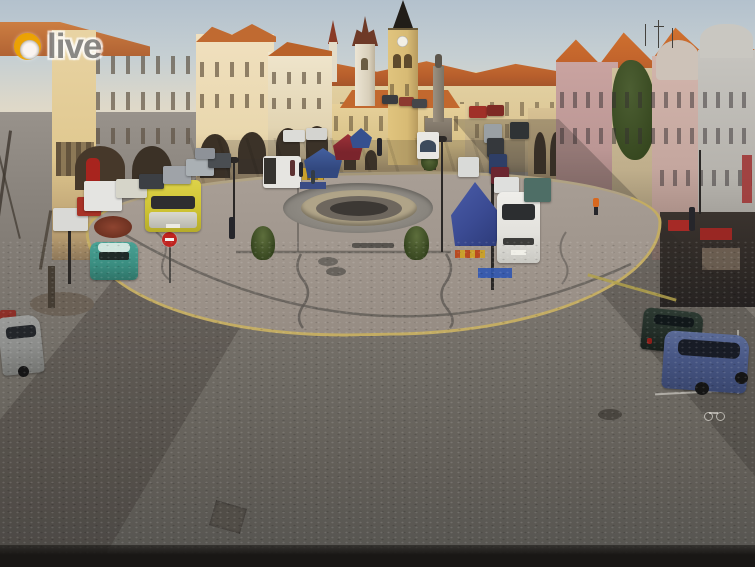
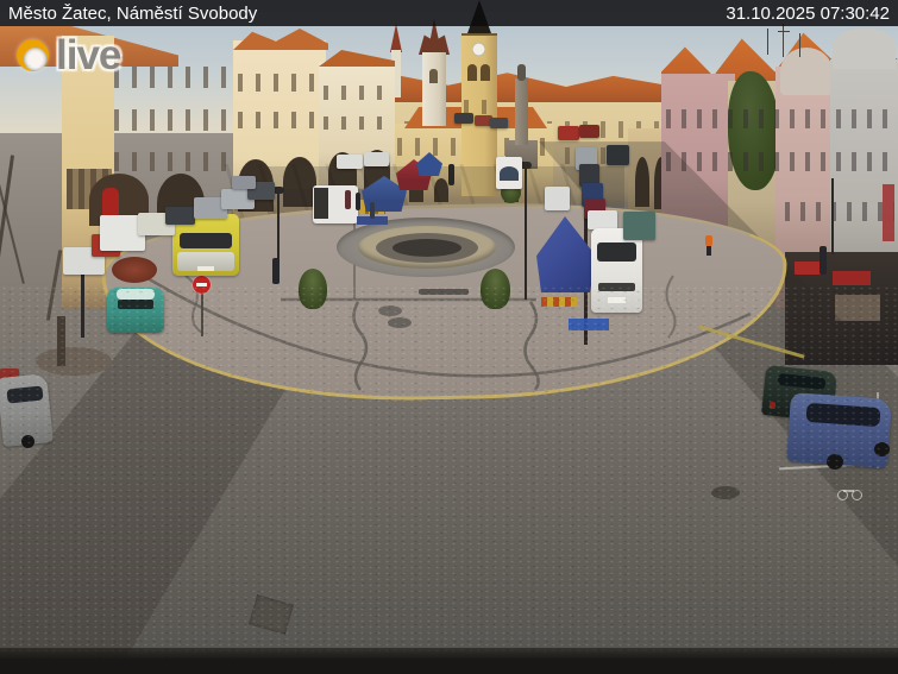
+ Město Žatec, Náměstí Svobody
+ 31.10.2025 07:30:42
  live
